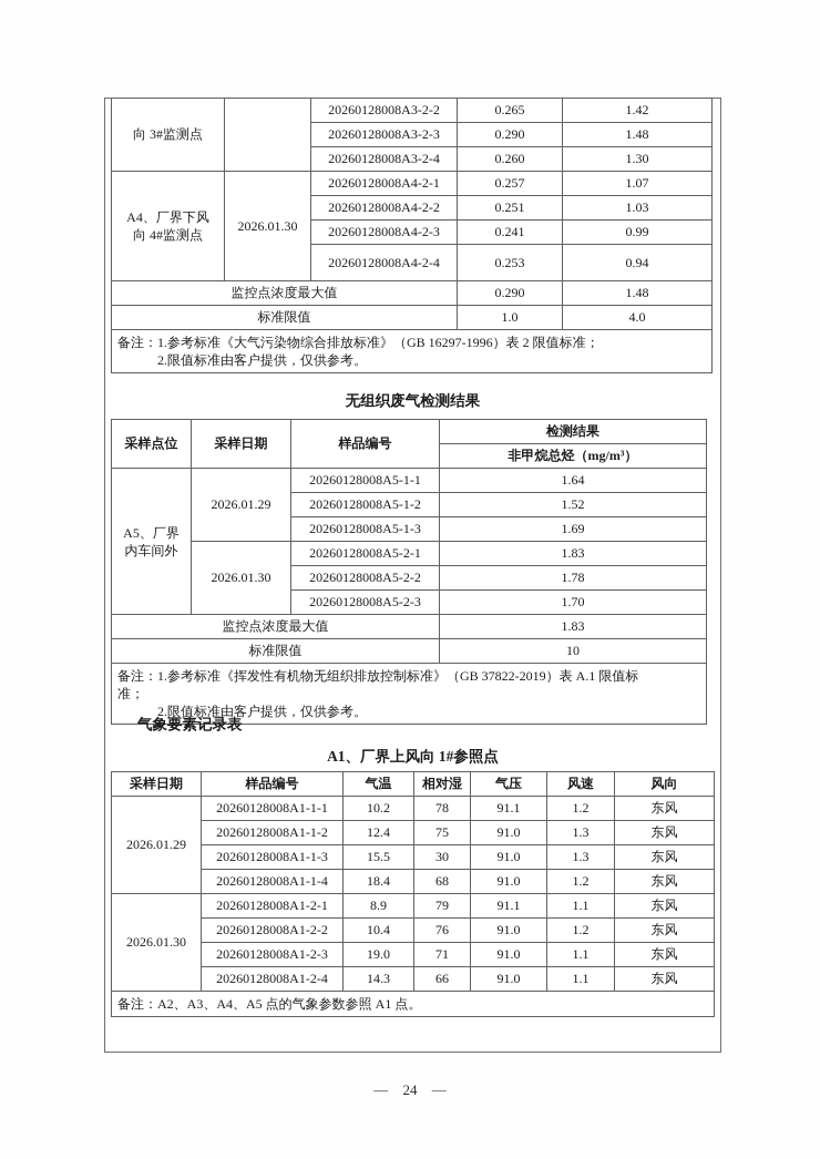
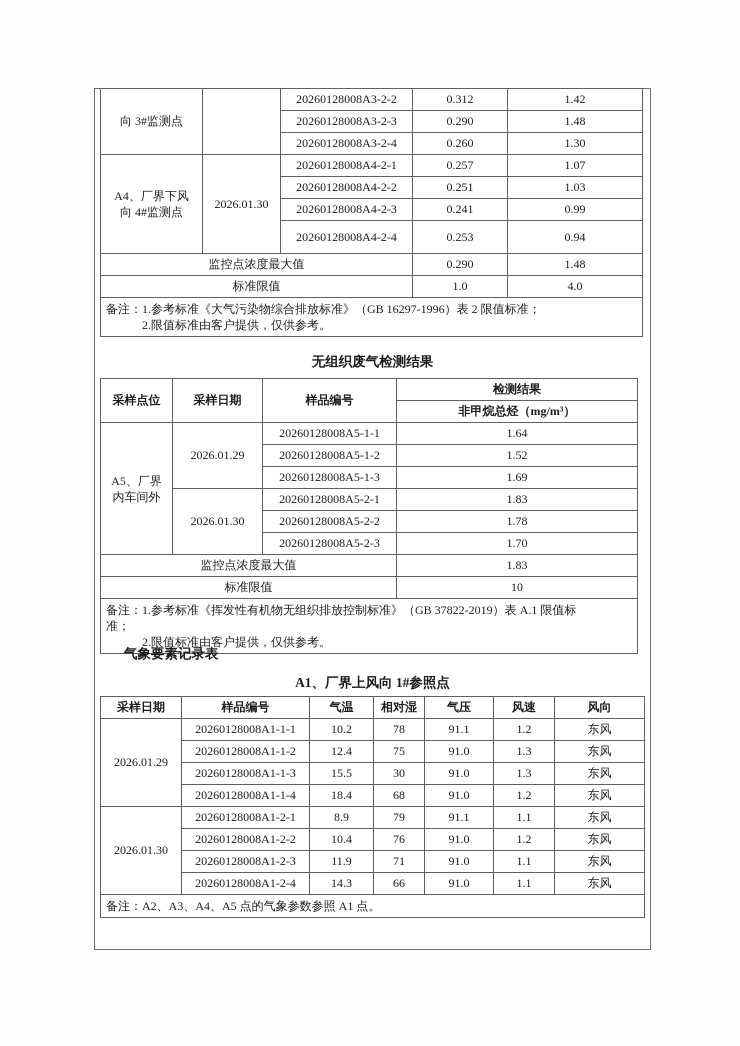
- 向 3#监测点		20260128008A3-2-2	0.265	1.42
+ 向 3#监测点		20260128008A3-2-2	0.312	1.42
  20260128008A3-2-3	0.290	1.48
  20260128008A3-2-4	0.260	1.30
  A4、厂界下风 向 4#监测点	2026.01.30	20260128008A4-2-1	0.257	1.07
  20260128008A4-2-2	0.251	1.03
  20260128008A4-2-3	0.241	0.99
  20260128008A4-2-4	0.253	0.94
  监控点浓度最大值	0.290	1.48
  标准限值	1.0	4.0
  备注：1.参考标准《大气污染物综合排放标准》（GB 16297-1996）表 2 限值标准； 2.限值标准由客户提供，仅供参考。
  无组织废气检测结果
  采样点位	采样日期	样品编号	检测结果
  非甲烷总烃（mg/m³）
  A5、厂界 内车间外	2026.01.29	20260128008A5-1-1	1.64
  20260128008A5-1-2	1.52
  20260128008A5-1-3	1.69
  2026.01.30	20260128008A5-2-1	1.83
  20260128008A5-2-2	1.78
  20260128008A5-2-3	1.70
  监控点浓度最大值	1.83
  标准限值	10
  备注：1.参考标准《挥发性有机物无组织排放控制标准》（GB 37822-2019）表 A.1 限值标 准； 2.限值标准由客户提供，仅供参考。
  气象要素记录表
  A1、厂界上风向 1#参照点
  采样日期	样品编号	气温	相对湿	气压	风速	风向
  2026.01.29	20260128008A1-1-1	10.2	78	91.1	1.2	东风
  20260128008A1-1-2	12.4	75	91.0	1.3	东风
  20260128008A1-1-3	15.5	30	91.0	1.3	东风
  20260128008A1-1-4	18.4	68	91.0	1.2	东风
  2026.01.30	20260128008A1-2-1	8.9	79	91.1	1.1	东风
  20260128008A1-2-2	10.4	76	91.0	1.2	东风
- 20260128008A1-2-3	19.0	71	91.0	1.1	东风
+ 20260128008A1-2-3	11.9	71	91.0	1.1	东风
  20260128008A1-2-4	14.3	66	91.0	1.1	东风
  备注：A2、A3、A4、A5 点的气象参数参照 A1 点。
- — 24 —
